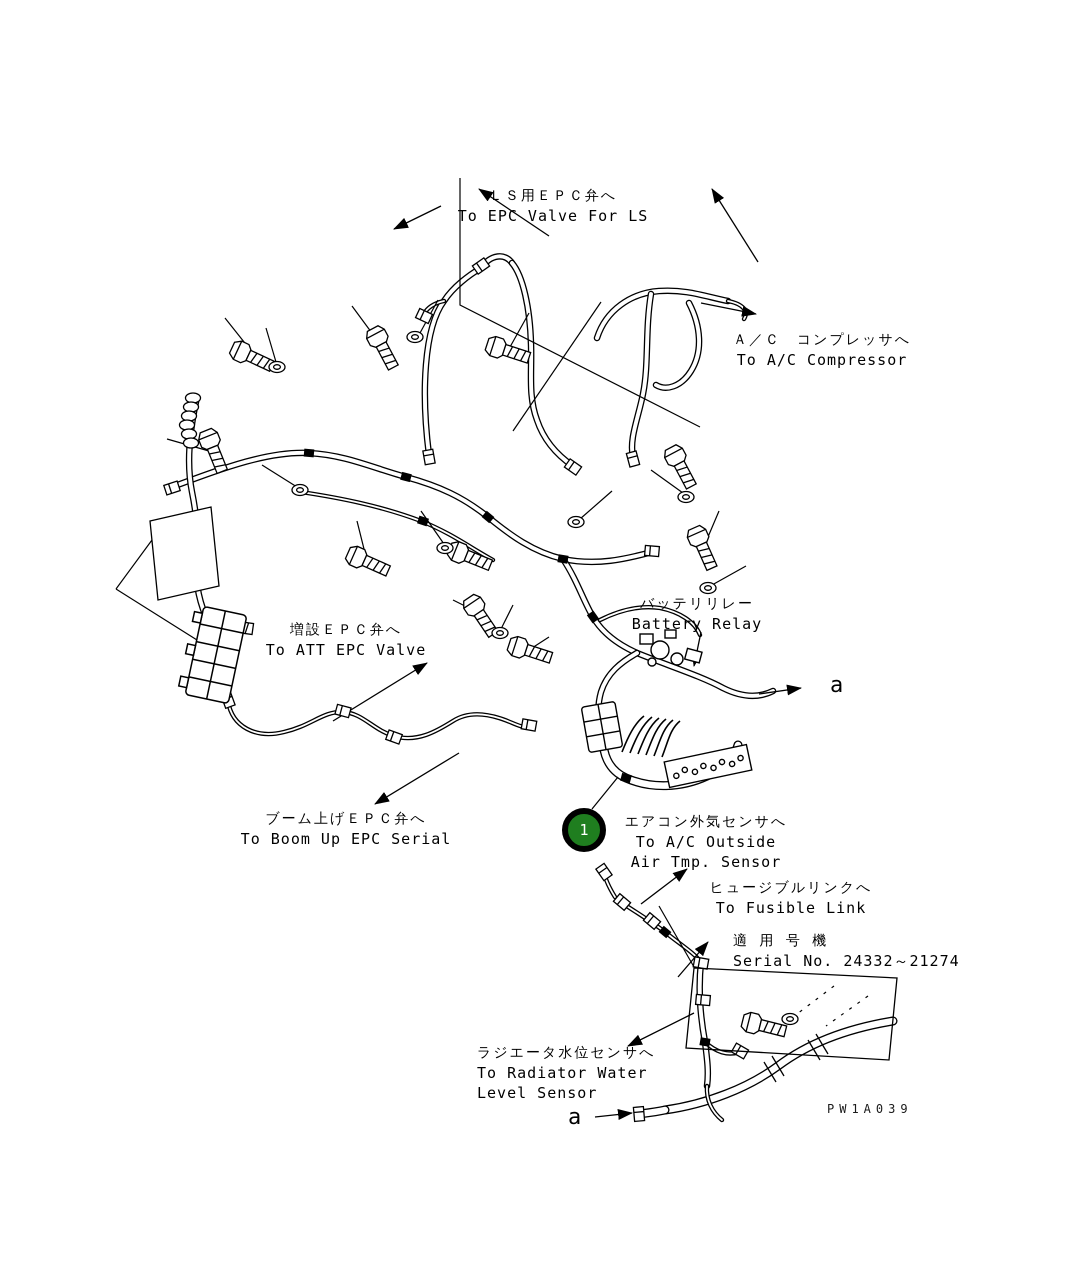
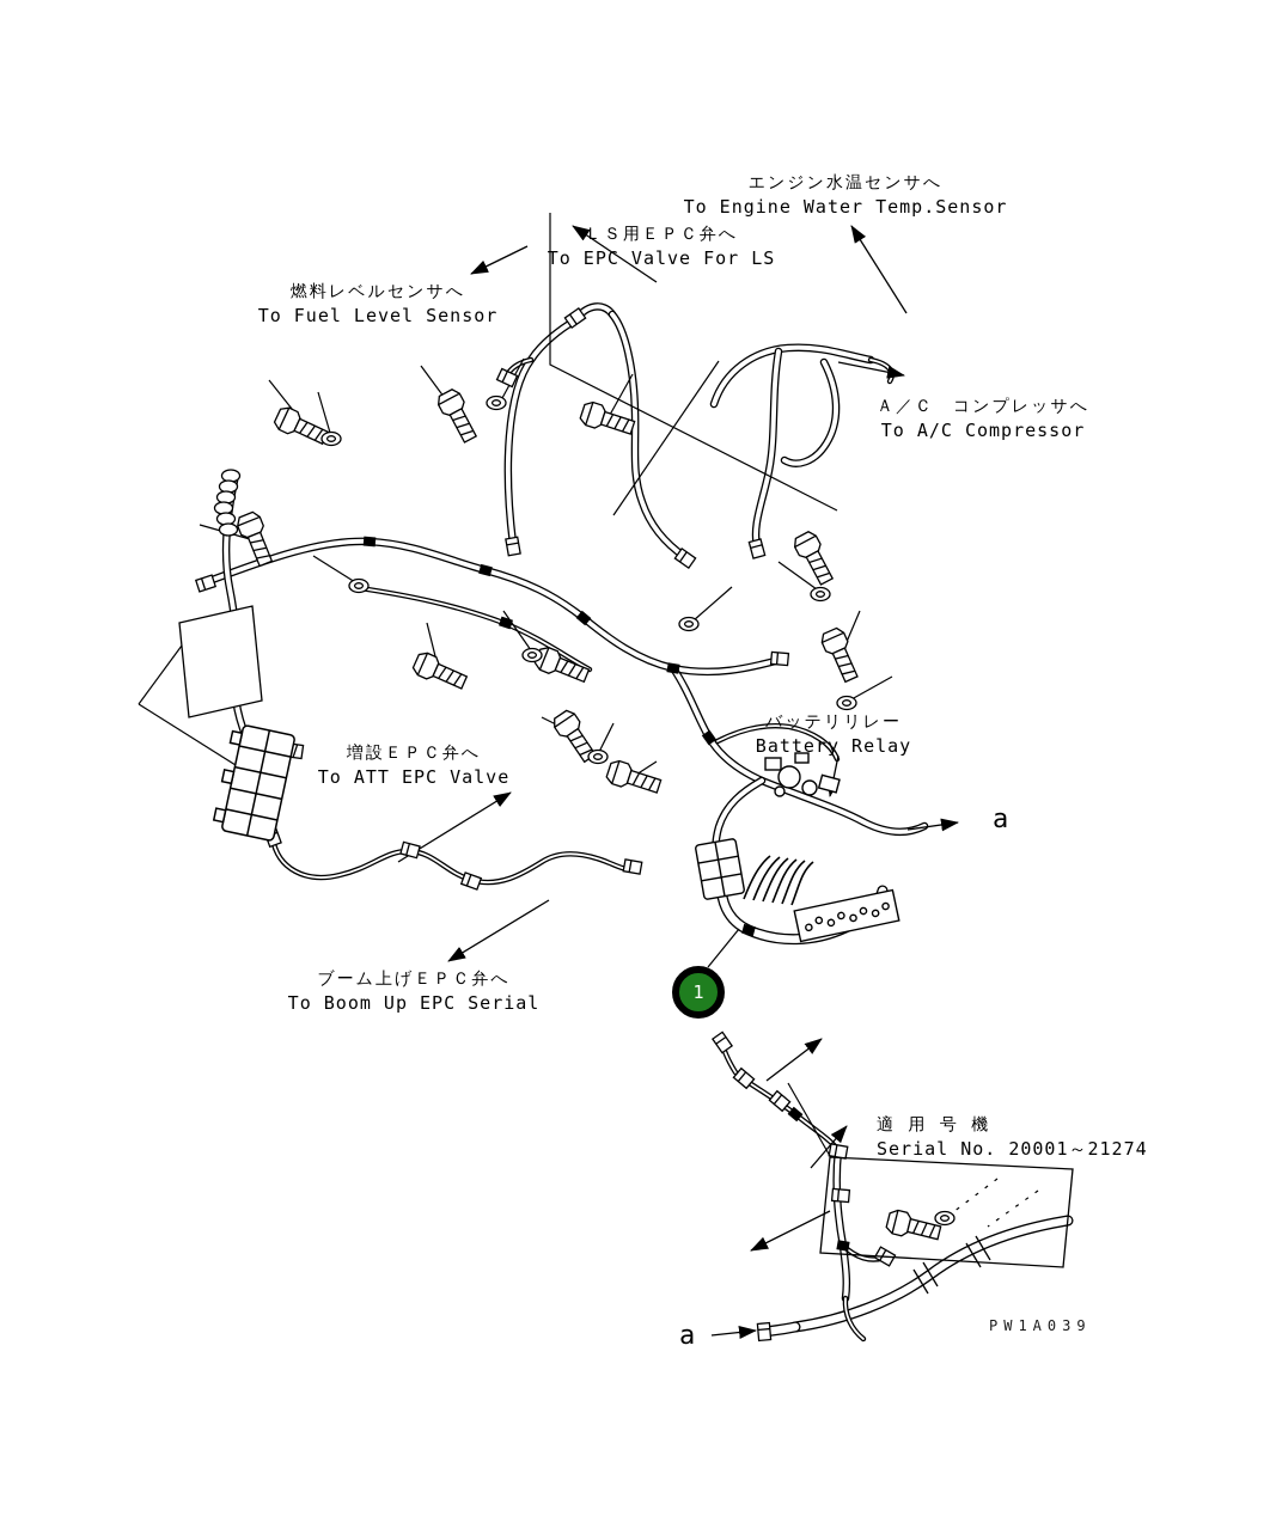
+ エンジン水温センサへ
+ To Engine Water Temp.Sensor
  ＬＳ用ＥＰＣ弁へ
  To EPC Valve For LS
+ 燃料レベルセンサへ
+ To Fuel Level Sensor
  Ａ／Ｃ コンプレッサへ
  To A/C Compressor
  バッテリリレー
  Battery Relay
  増設ＥＰＣ弁へ
  To ATT EPC Valve
  ブーム上げＥＰＣ弁へ
  To Boom Up EPC Serial
- エアコン外気センサへ
- To A/C Outside
- Air Tmp. Sensor
- ヒュージブルリンクへ
- To Fusible Link
  適 用 号 機
- Serial No. 24332～21274
+ Serial No. 20001～21274
- ラジエータ水位センサへ
- To Radiator Water
- Level Sensor
  a
  a
  PW1A039
  1
